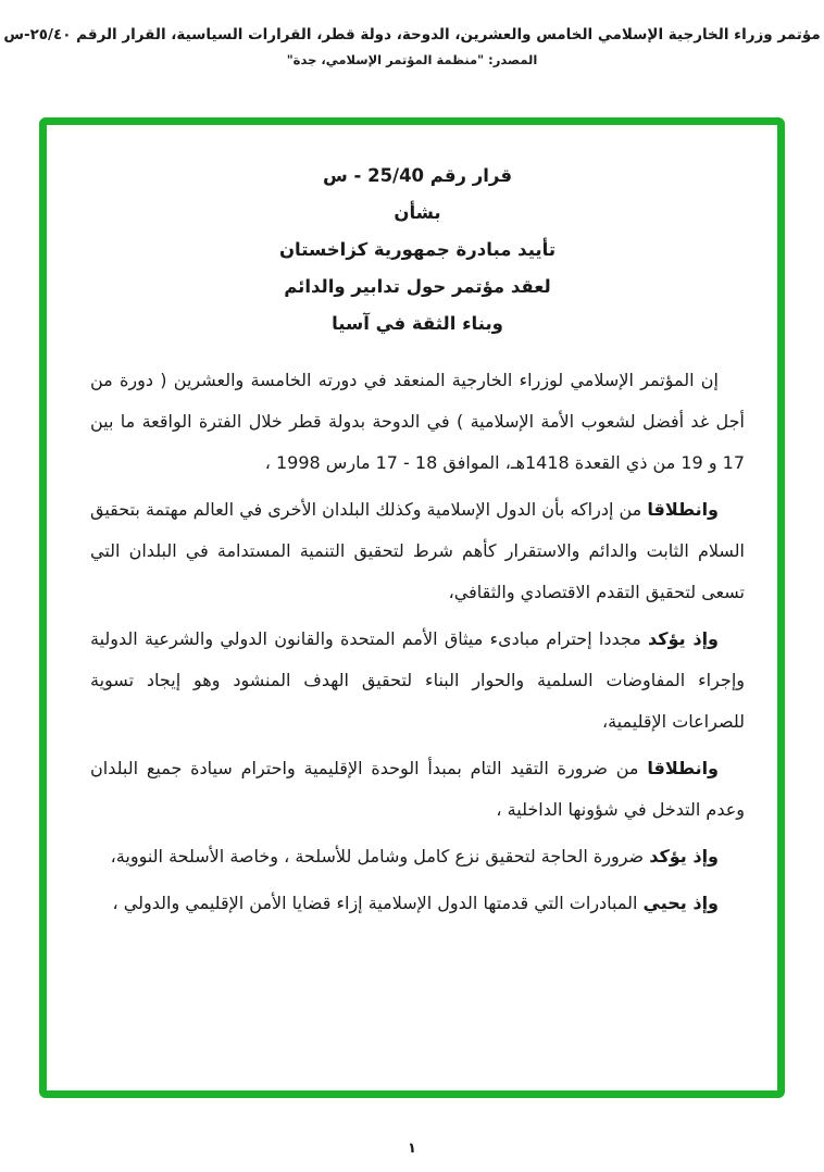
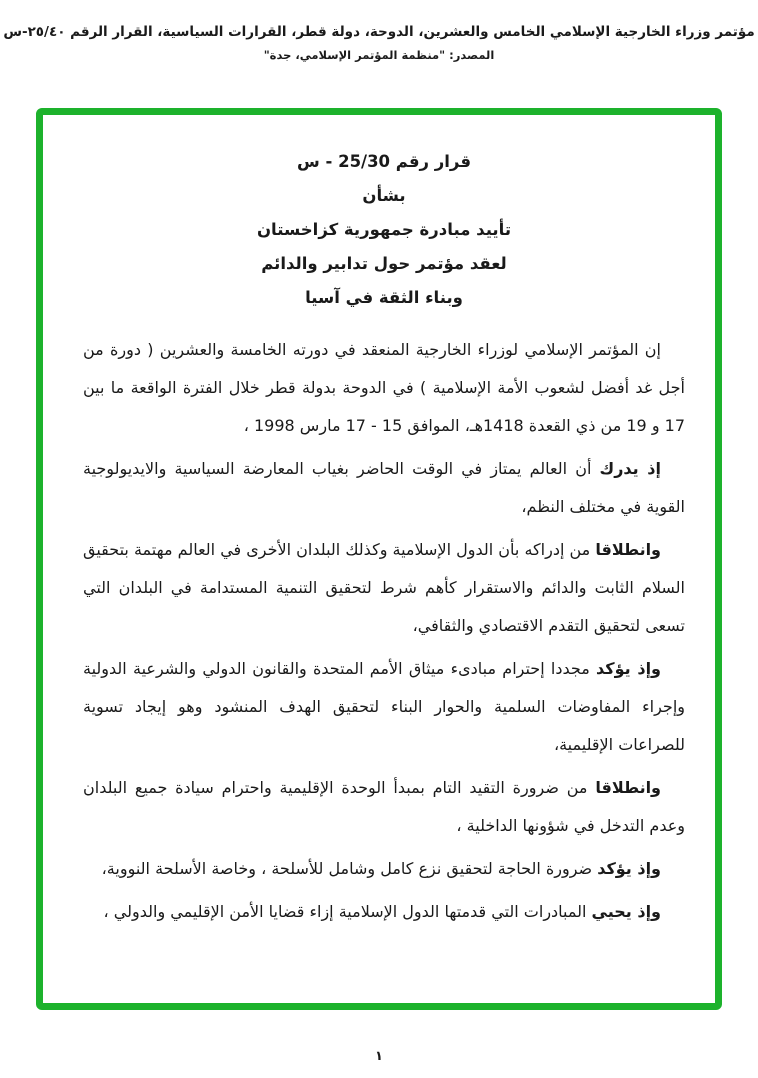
  مؤتمر وزراء الخارجية الإسلامي الخامس والعشرين، الدوحة، دولة قطر، القرارات السياسية، القرار الرقم ٢٥/٤٠-س
  المصدر: "منظمة المؤتمر الإسلامي، جدة"
- قرار رقم 25/40 - س
+ قرار رقم 25/30 - س
  بشأن
  تأييد مبادرة جمهورية كزاخستان
  لعقد مؤتمر حول تدابير والدائم
  وبناء الثقة في آسيا
- إن المؤتمر الإسلامي لوزراء الخارجية المنعقد في دورته الخامسة والعشرين ( دورة من أجل غد أفضل لشعوب الأمة الإسلامية ) في الدوحة بدولة قطر خلال الفترة الواقعة ما بين 17 و 19 من ذي القعدة 1418هـ، الموافق 18 - 17 مارس 1998 ،
+ إن المؤتمر الإسلامي لوزراء الخارجية المنعقد في دورته الخامسة والعشرين ( دورة من أجل غد أفضل لشعوب الأمة الإسلامية ) في الدوحة بدولة قطر خلال الفترة الواقعة ما بين 17 و 19 من ذي القعدة 1418هـ، الموافق 15 - 17 مارس 1998 ،
+ إذ يدرك أن العالم يمتاز في الوقت الحاضر بغياب المعارضة السياسية والايديولوجية القوية في مختلف النظم،
  وانطلاقا من إدراكه بأن الدول الإسلامية وكذلك البلدان الأخرى في العالم مهتمة بتحقيق السلام الثابت والدائم والاستقرار كأهم شرط لتحقيق التنمية المستدامة في البلدان التي تسعى لتحقيق التقدم الاقتصادي والثقافي،
  وإذ يؤكد مجددا إحترام مبادىء ميثاق الأمم المتحدة والقانون الدولي والشرعية الدولية وإجراء المفاوضات السلمية والحوار البناء لتحقيق الهدف المنشود وهو إيجاد تسوية للصراعات الإقليمية،
  وانطلاقا من ضرورة التقيد التام بمبدأ الوحدة الإقليمية واحترام سيادة جميع البلدان وعدم التدخل في شؤونها الداخلية ،
  وإذ يؤكد ضرورة الحاجة لتحقيق نزع كامل وشامل للأسلحة ، وخاصة الأسلحة النووية،
  وإذ يحيي المبادرات التي قدمتها الدول الإسلامية إزاء قضايا الأمن الإقليمي والدولي ،
  ١
